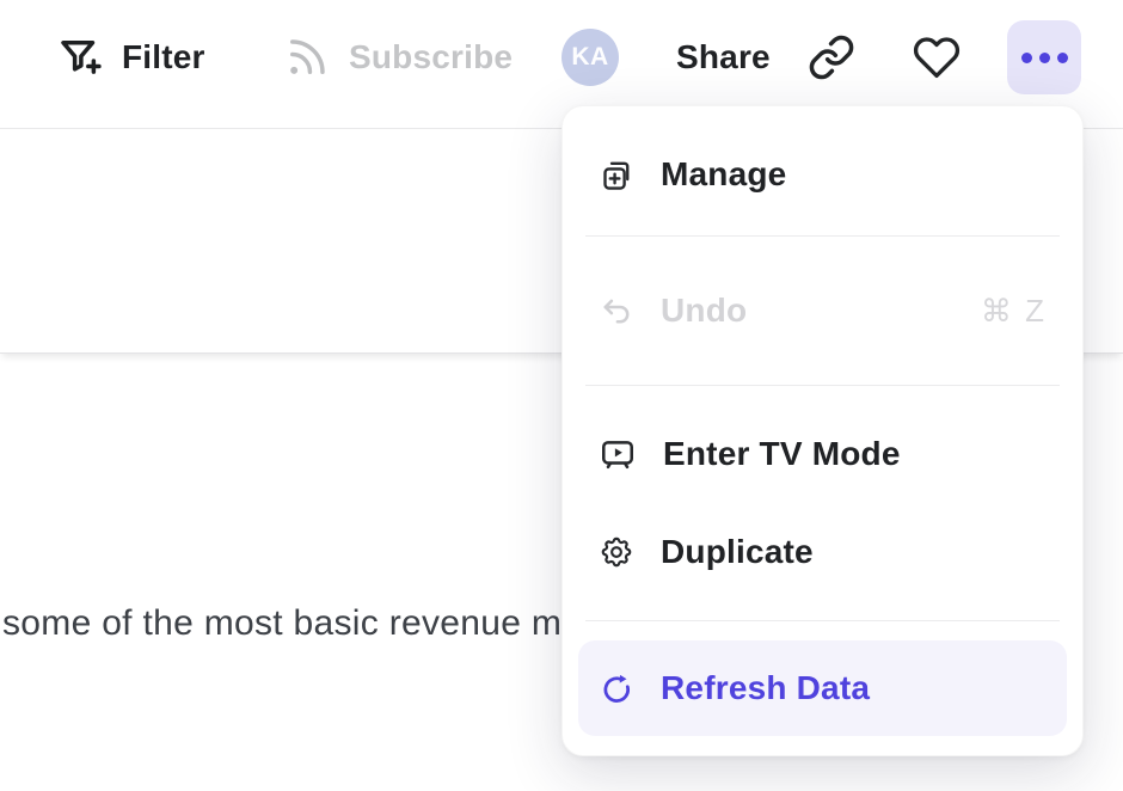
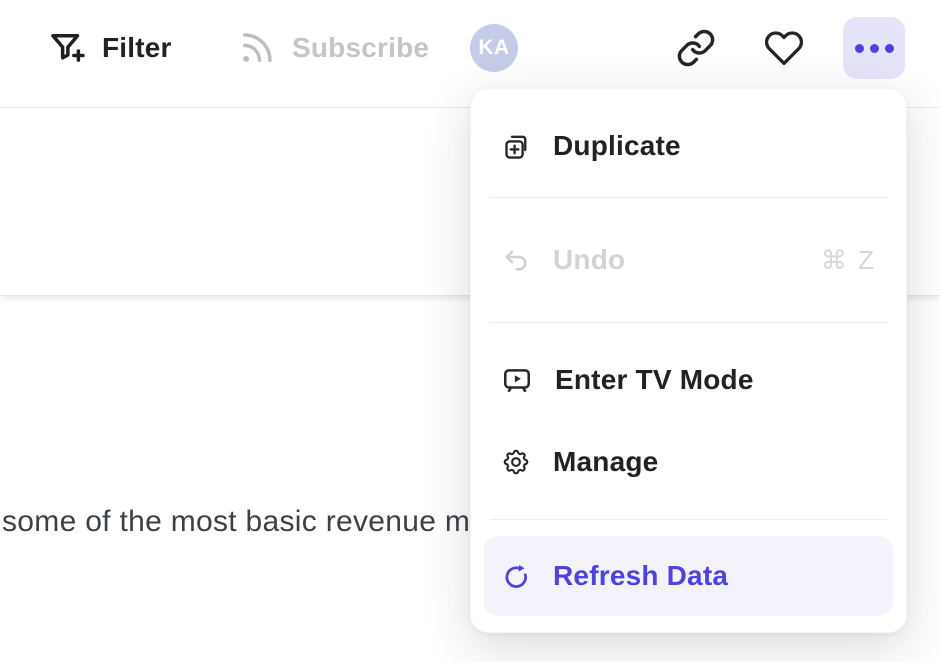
  Filter
  Subscribe
  KA
- Share
  some of the most basic revenue m
- Manage
+ Duplicate
  Undo
  ⌘ Z
  Enter TV Mode
- Duplicate
+ Manage
  Refresh Data
